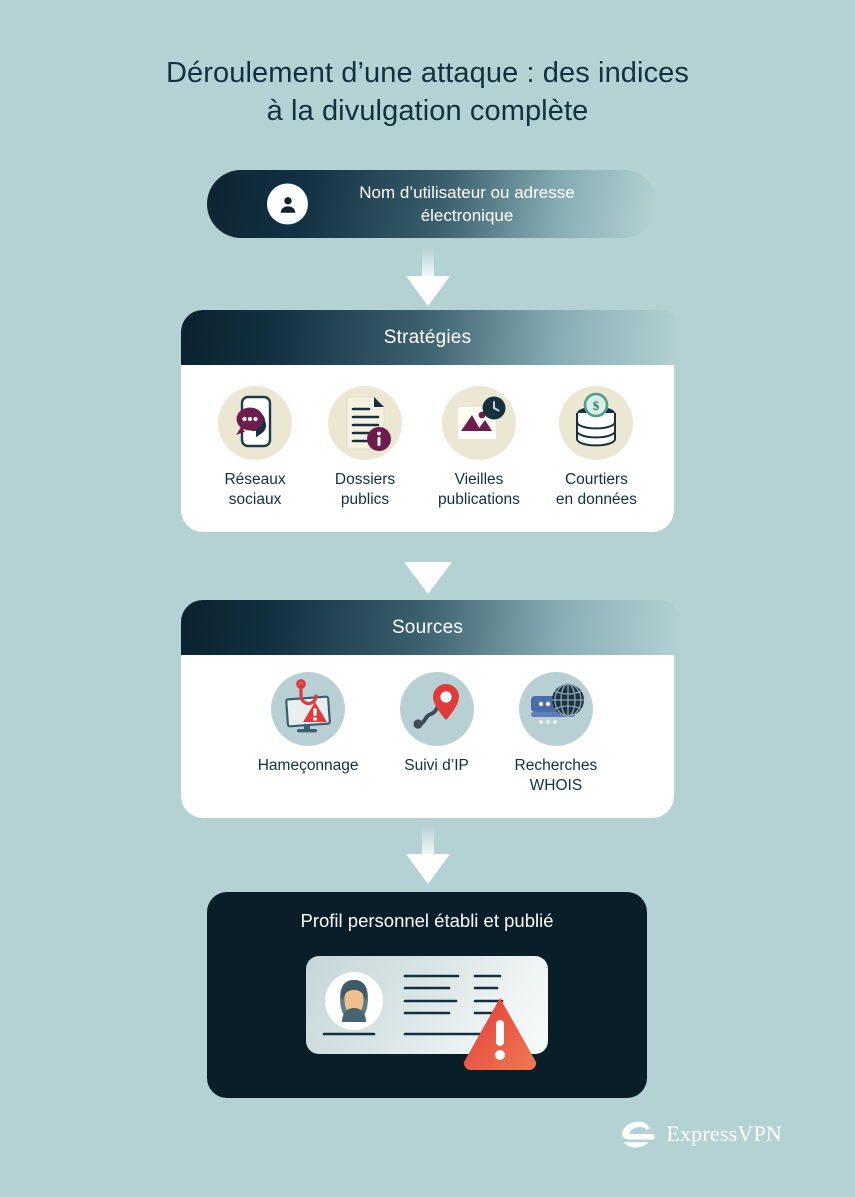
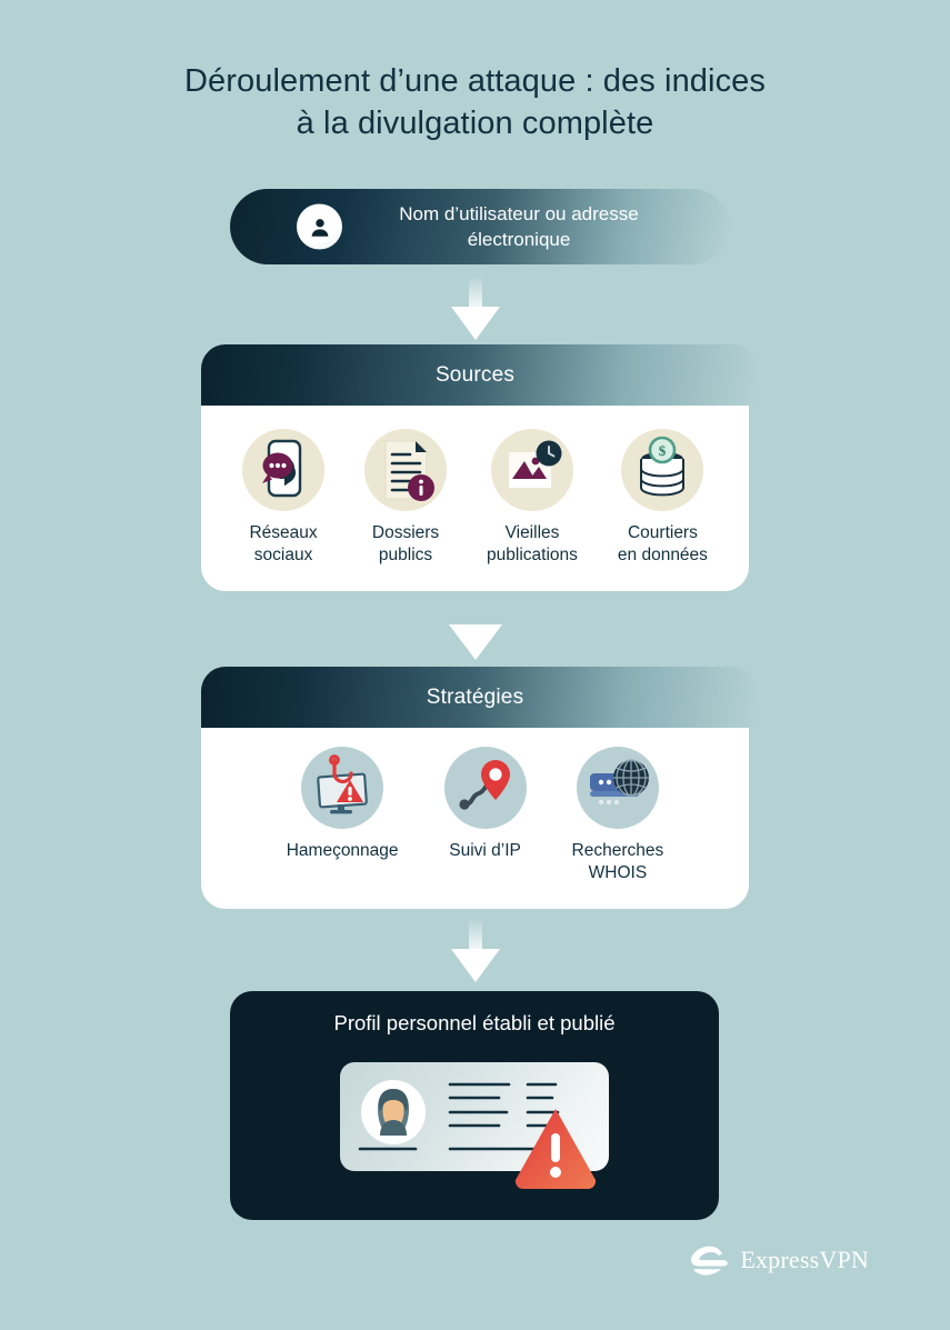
  Déroulement d’une attaque : des indices
  à la divulgation complète
  Nom d’utilisateur ou adresse électronique
- Stratégies
+ Sources
  Réseaux
  sociaux
  Dossiers
  publics
  Vieilles
  publications
  $
  Courtiers
  en données
- Sources
+ Stratégies
  Hameçonnage
  Suivi d’IP
  Recherches
  WHOIS
  Profil personnel établi et publié
  ExpressVPN
